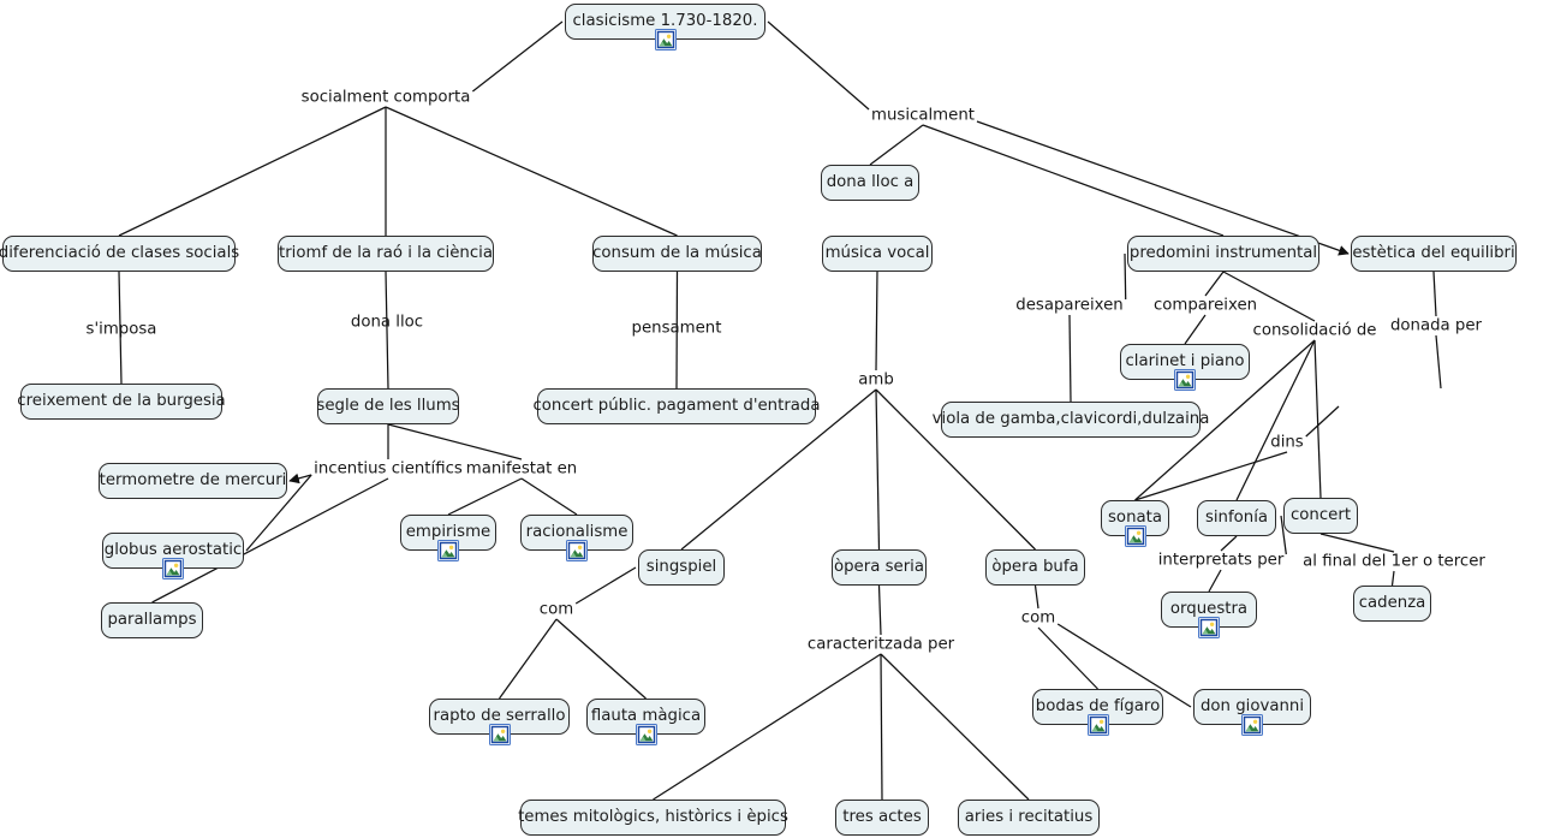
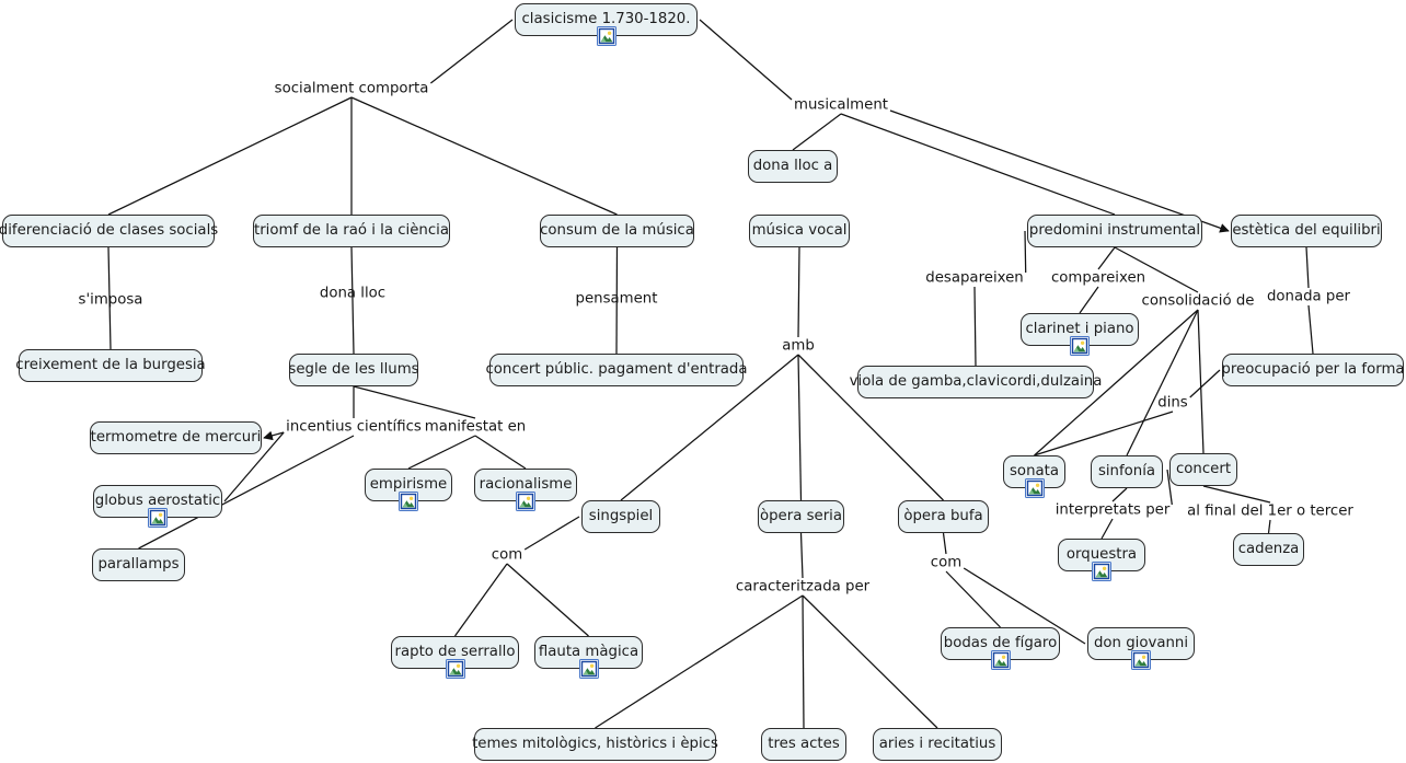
  clasicisme 1.730-1820.
  diferenciació de clases socials
  creixement de la burgesia
  triomf de la raó i la ciència
  segle de les llums
  termometre de mercuri
  globus aerostatic
  parallamps
  empirisme
  racionalisme
  consum de la música
  concert públic. pagament d'entrada
  dona lloc a
  música vocal
  singspiel
  rapto de serrallo
  flauta màgica
  òpera seria
  temes mitològics, històrics i èpics
  tres actes
  aries i recitatius
  òpera bufa
  bodas de fígaro
  don giovanni
  predomini instrumental
  viola de gamba,clavicordi,dulzaina
  clarinet i piano
  estètica del equilibri
+ preocupació per la forma
  sonata
  sinfonía
  concert
  orquestra
  cadenza
  socialment comporta
  musicalment
  s'imposa
  dona lloc
  pensament
  incentius científics
  manifestat en
  amb
  com
  caracteritzada per
  com
  desapareixen
  compareixen
  consolidació de
  donada per
  dins
  interpretats per
  al final del 1er o tercer
